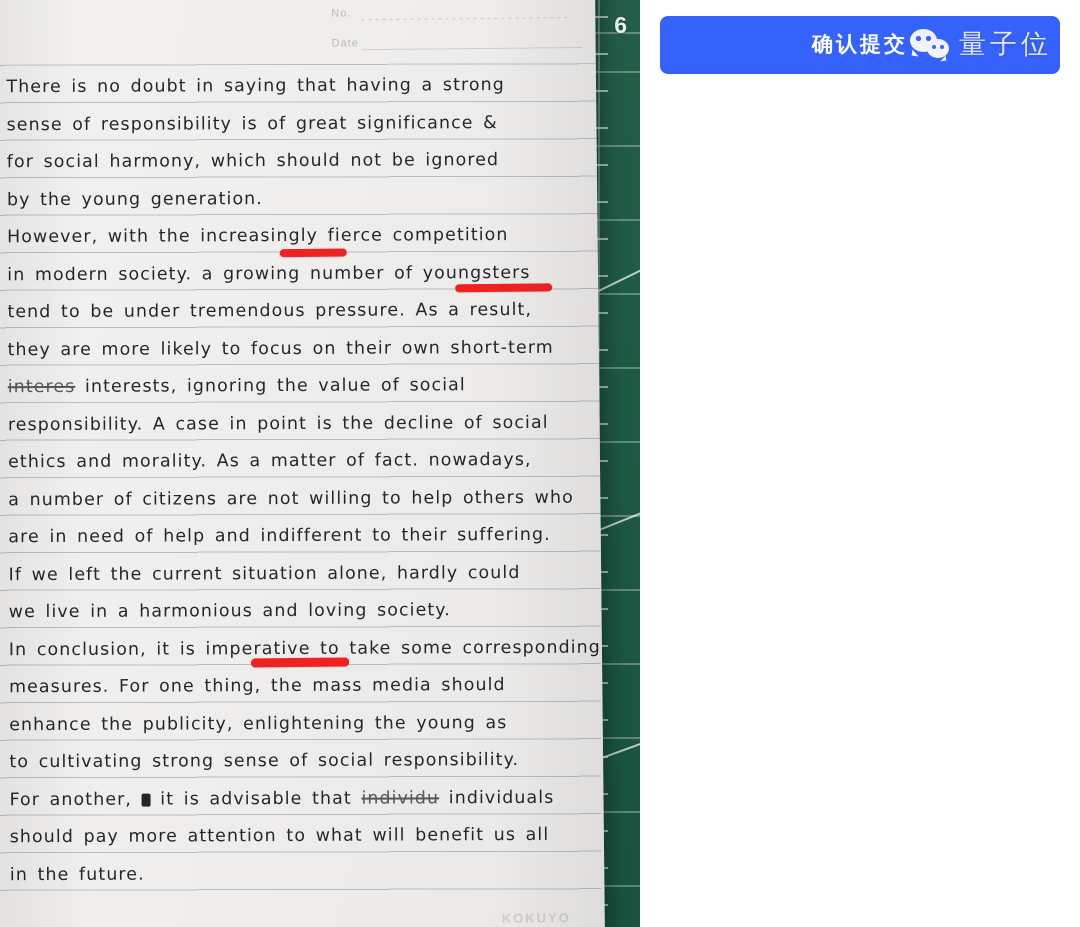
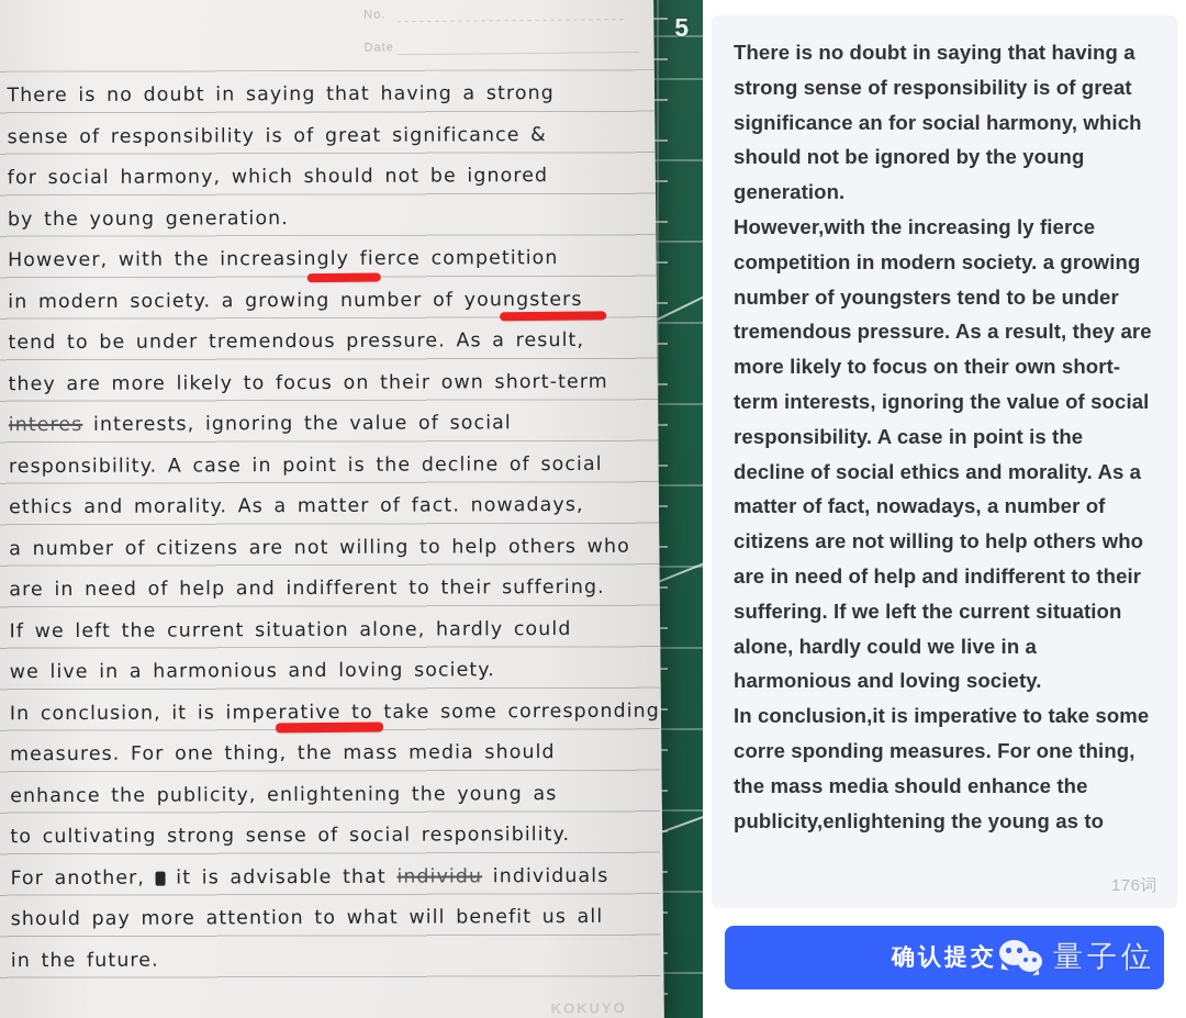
- 6
+ 5
+ There is no doubt in saying that having a strong sense of responsibility is of great significance an for social harmony, which should not be ignored by the young generation.
+ However,with the increasing ly fierce competition in modern society. a growing number of youngsters tend to be under tremendous pressure. As a result, they are more likely to focus on their own short-term interests, ignoring the value of social responsibility. A case in point is the decline of social ethics and morality. As a matter of fact, nowadays, a number of citizens are not willing to help others who are in need of help and indifferent to their suffering. If we left the current situation alone, hardly could we live in a harmonious and loving society.
+ In conclusion,it is imperative to take some corre sponding measures. For one thing, the mass media should enhance the publicity,enlightening the young as to
+ 176词
  确认提交
  量子位
